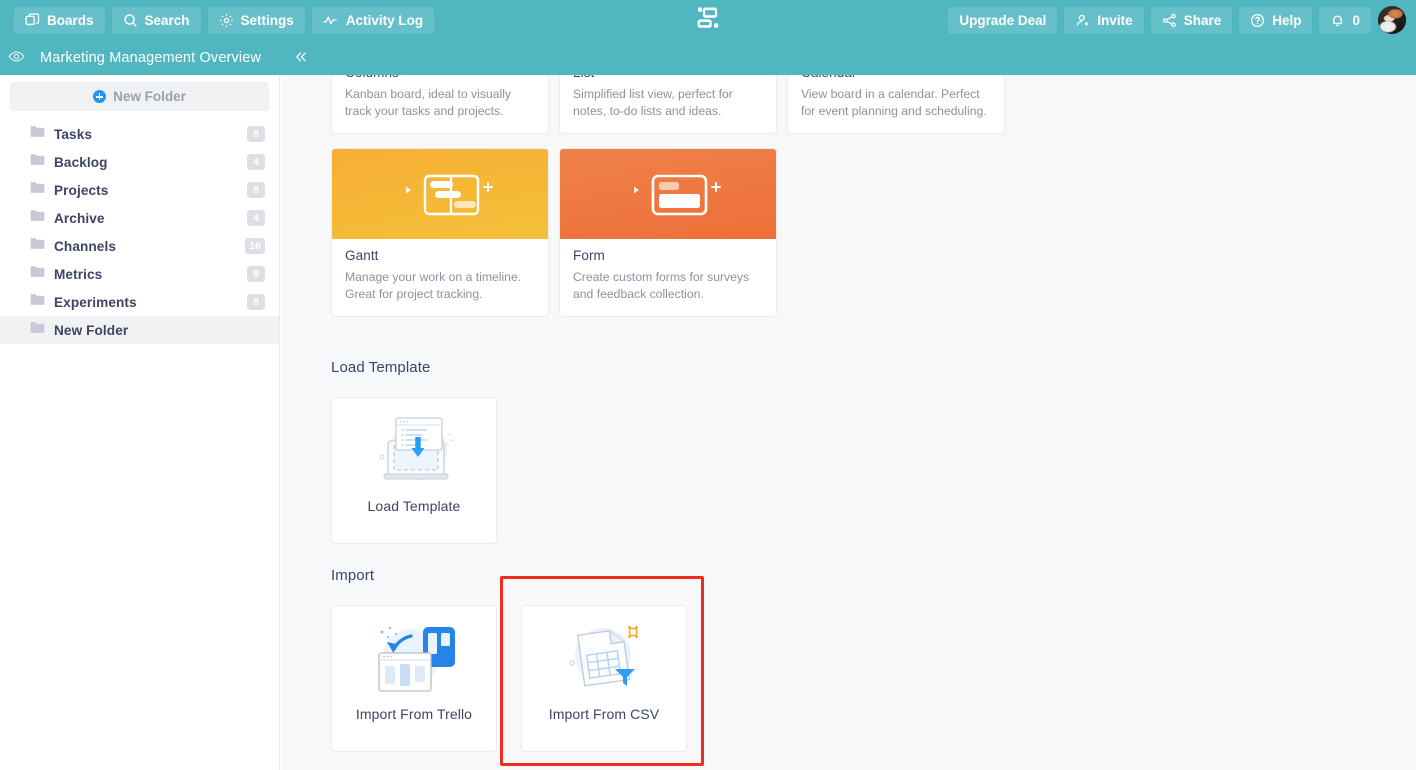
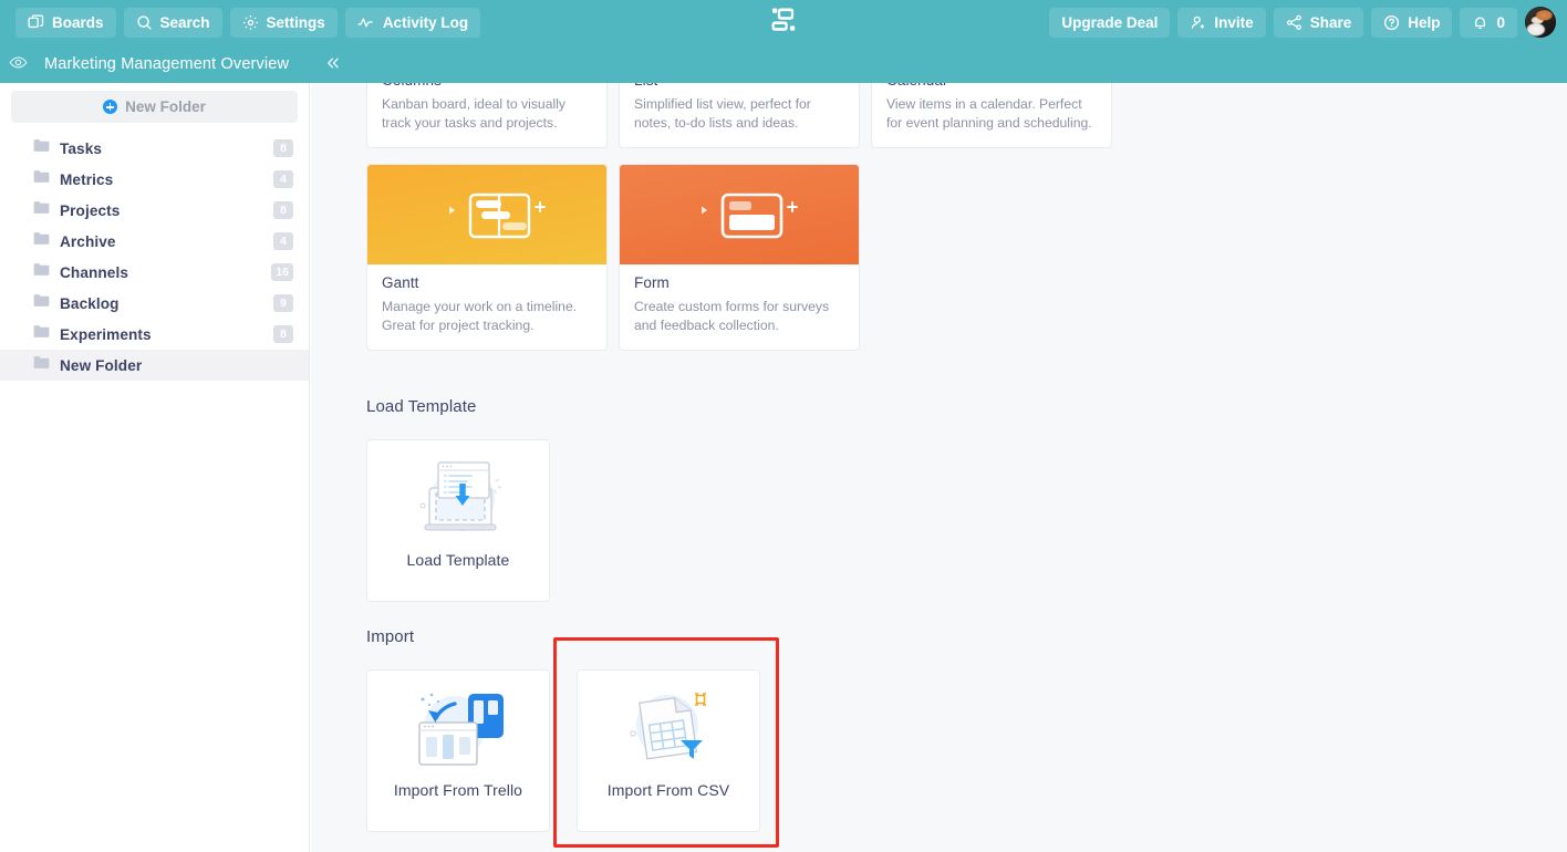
  Boards
  Search
  Settings
  Activity Log
  Upgrade Deal
  Invite
  Share
  Help
  0
  Marketing Management Overview
  New Folder
  Tasks
  8
- Backlog
+ Metrics
  4
  Projects
  8
  Archive
  4
  Channels
  16
- Metrics
+ Backlog
  9
  Experiments
  8
  New Folder
  Kanban board, ideal to visually track your tasks and projects.
  Simplified list view, perfect for notes, to-do lists and ideas.
- View board in a calendar. Perfect for event planning and scheduling.
+ View items in a calendar. Perfect for event planning and scheduling.
  Gantt
  Manage your work on a timeline. Great for project tracking.
  Form
  Create custom forms for surveys and feedback collection.
  Load Template
  Load Template
  Import
  Import From Trello
  Import From CSV
